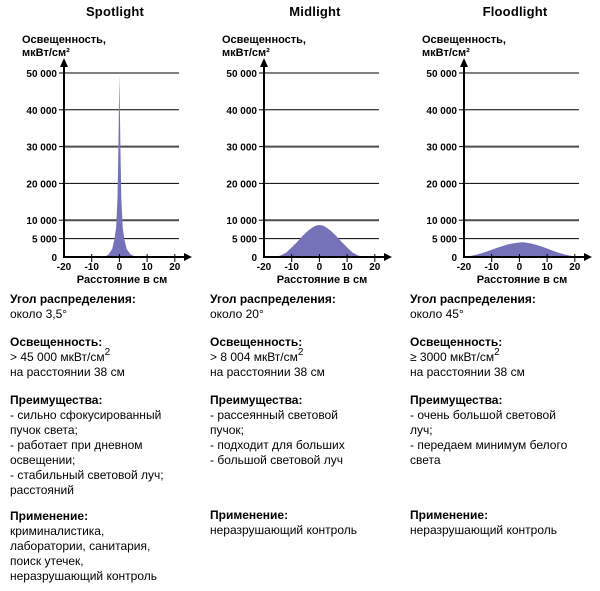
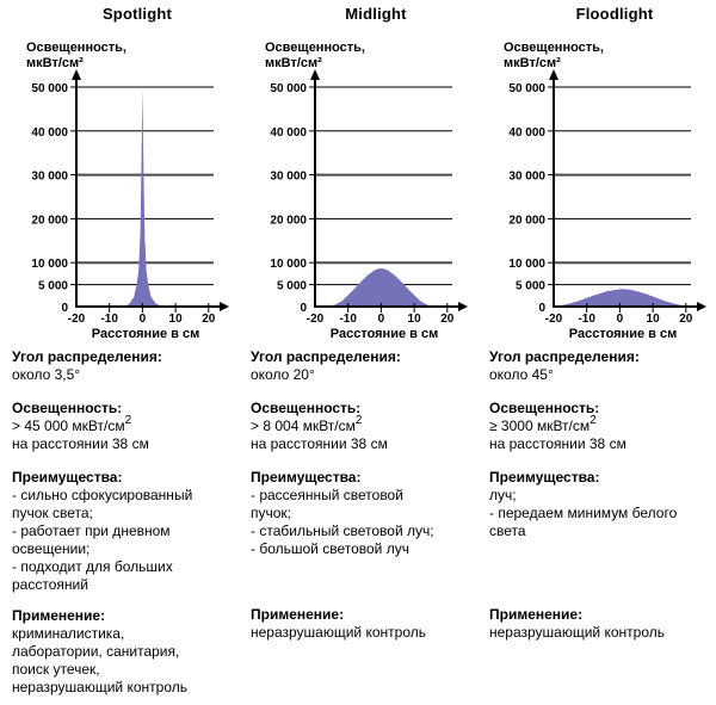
  Spotlight
  0
  5 000
  10 000
  20 000
  30 000
  40 000
  50 000
  -20
  -10
  0
  10
  20
  Расстояние в см
  Освещенность,
  мкВт/см²
  Угол распределения:
  около 3,5°
  Освещенность:
  > 45 000 мкВт/см2
  на расстоянии 38 см
  Преимущества:
  - сильно сфокусированный
  пучок света;
  - работает при дневном
  освещении;
- - стабильный световой луч;
+ - подходит для больших
  расстояний
  Применение:
  криминалистика,
  лаборатории, санитария,
  поиск утечек,
  неразрушающий контроль
  Midlight
  0
  5 000
  10 000
  20 000
  30 000
  40 000
  50 000
  -20
  -10
  0
  10
  20
  Расстояние в см
  Освещенность,
  мкВт/см²
  Угол распределения:
  около 20°
  Освещенность:
  > 8 004 мкВт/см2
  на расстоянии 38 см
  Преимущества:
  - рассеянный световой
  пучок;
- - подходит для больших
+ - стабильный световой луч;
  - большой световой луч
  Применение:
  неразрушающий контроль
  Floodlight
  0
  5 000
  10 000
  20 000
  30 000
  40 000
  50 000
  -20
  -10
  0
  10
  20
  Расстояние в см
  Освещенность,
  мкВт/см²
  Угол распределения:
  около 45°
  Освещенность:
  ≥ 3000 мкВт/см2
  на расстоянии 38 см
  Преимущества:
- - очень большой световой
  луч;
  - передаем минимум белого
  света
  Применение:
  неразрушающий контроль
